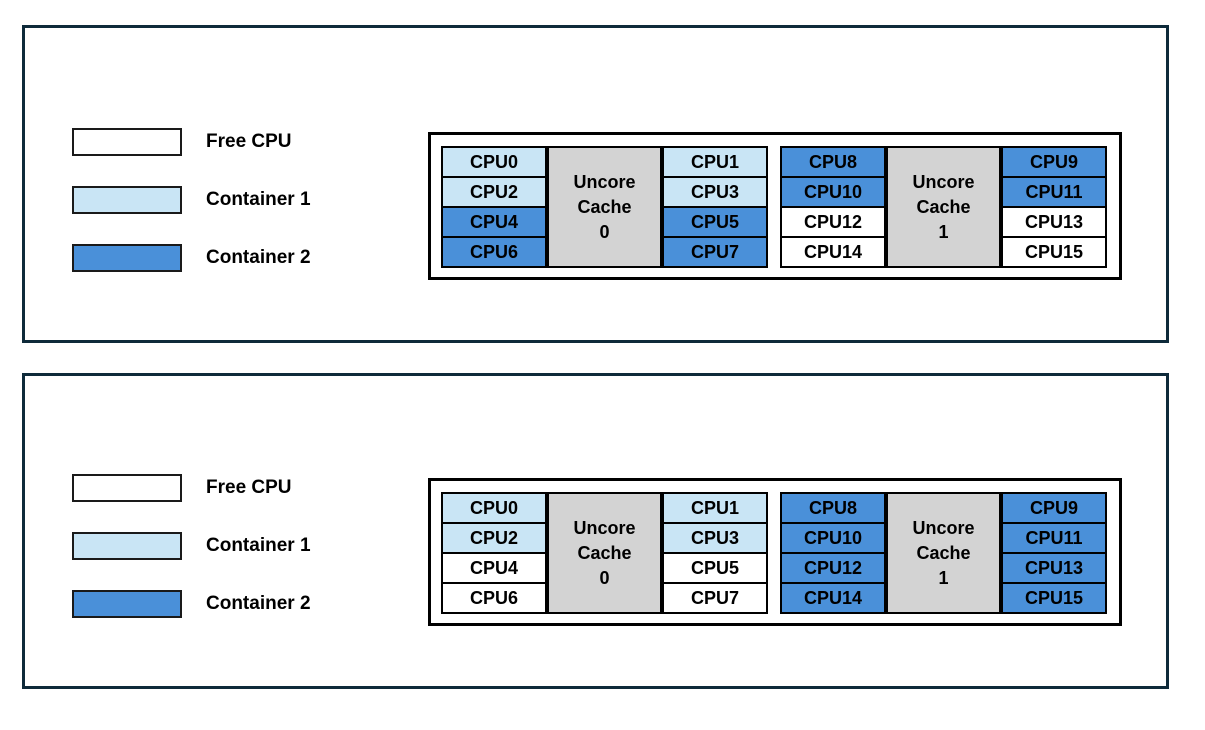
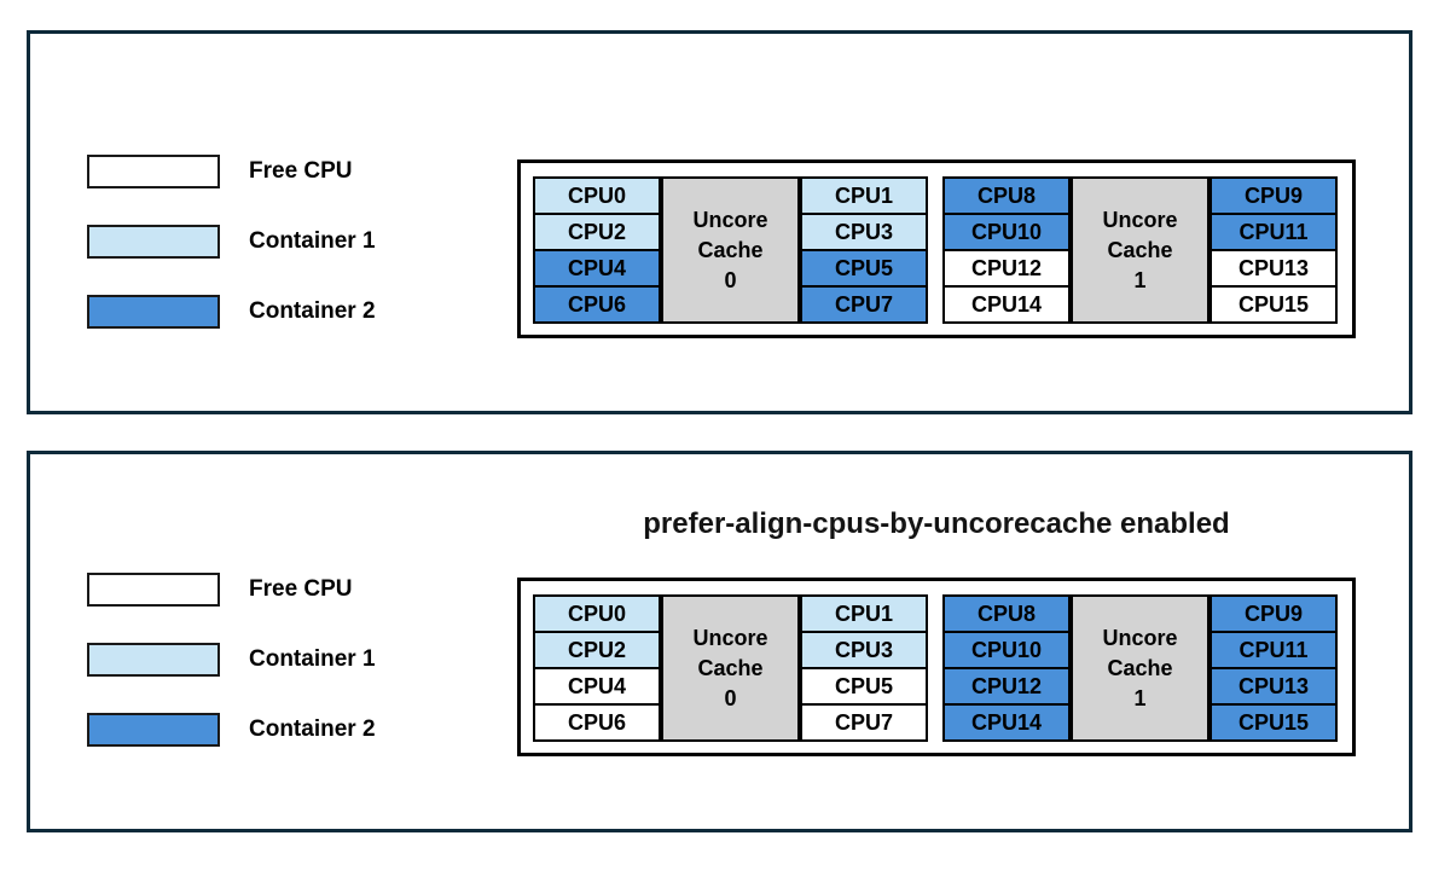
  Free CPU
  Container 1
  Container 2
  CPU0
  CPU2
  CPU4
  CPU6
  Uncore
  Cache
  0
  CPU1
  CPU3
  CPU5
  CPU7
  CPU8
  CPU10
  CPU12
  CPU14
  Uncore
  Cache
  1
  CPU9
  CPU11
  CPU13
  CPU15
+ prefer-align-cpus-by-uncorecache enabled
  Free CPU
  Container 1
  Container 2
  CPU0
  CPU2
  CPU4
  CPU6
  Uncore
  Cache
  0
  CPU1
  CPU3
  CPU5
  CPU7
  CPU8
  CPU10
  CPU12
  CPU14
  Uncore
  Cache
  1
  CPU9
  CPU11
  CPU13
  CPU15
